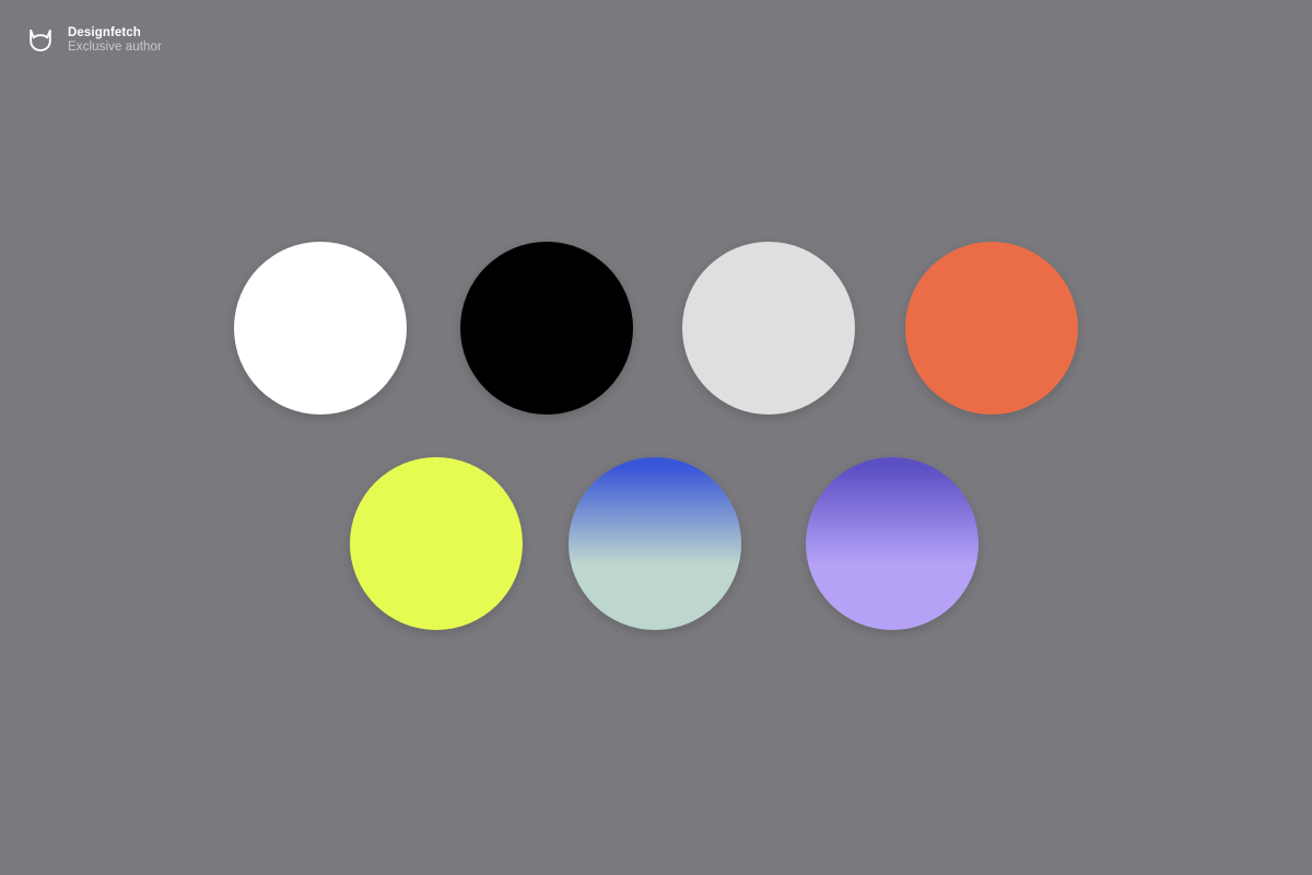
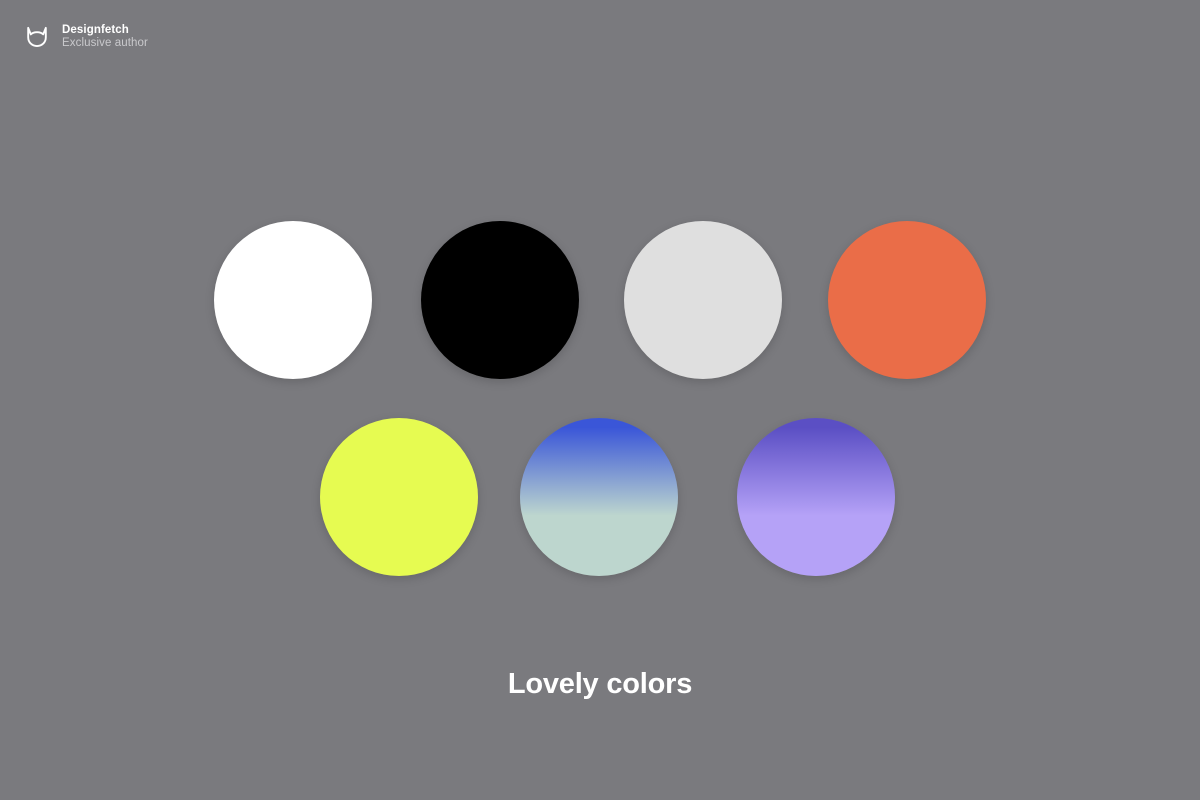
  Designfetch
  Exclusive author
+ Lovely colors
